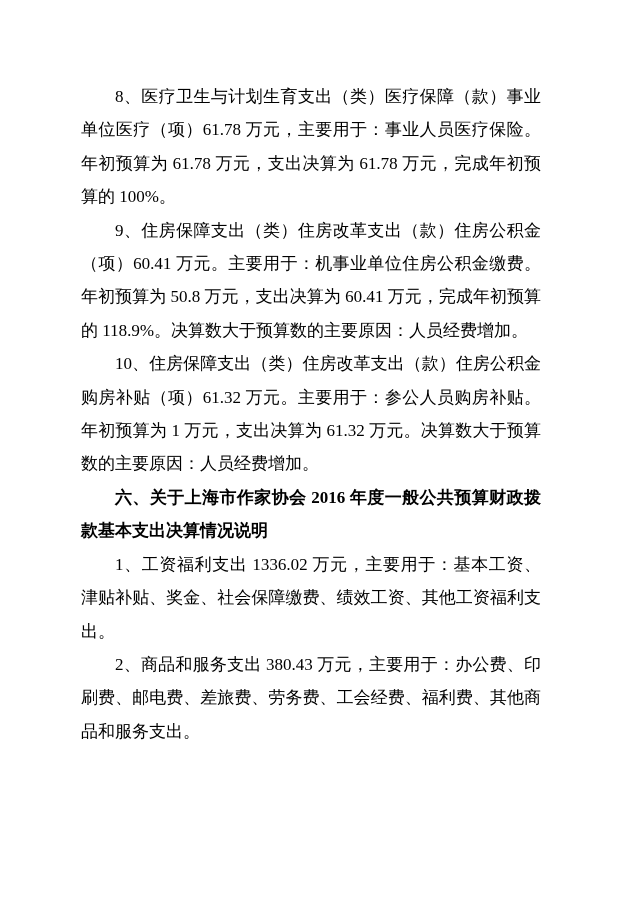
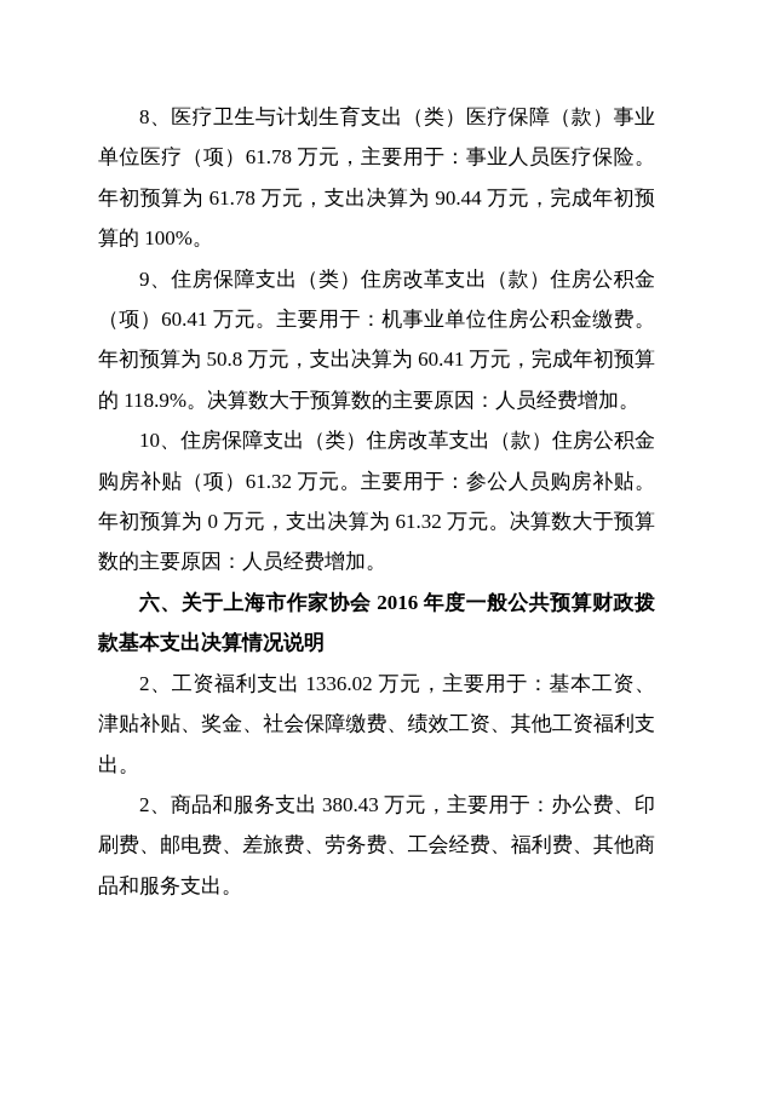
- 8、医疗卫生与计划生育支出（类）医疗保障（款）事业单位医疗（项）61.78 万元，主要用于：事业人员医疗保险。年初预算为 61.78 万元，支出决算为 61.78 万元，完成年初预算的 100%。
+ 8、医疗卫生与计划生育支出（类）医疗保障（款）事业单位医疗（项）61.78 万元，主要用于：事业人员医疗保险。年初预算为 61.78 万元，支出决算为 90.44 万元，完成年初预算的 100%。
  9、住房保障支出（类）住房改革支出（款）住房公积金（项）60.41 万元。主要用于：机事业单位住房公积金缴费。年初预算为 50.8 万元，支出决算为 60.41 万元，完成年初预算的 118.9%。决算数大于预算数的主要原因：人员经费增加。
- 10、住房保障支出（类）住房改革支出（款）住房公积金购房补贴（项）61.32 万元。主要用于：参公人员购房补贴。年初预算为 1 万元，支出决算为 61.32 万元。决算数大于预算数的主要原因：人员经费增加。
+ 10、住房保障支出（类）住房改革支出（款）住房公积金购房补贴（项）61.32 万元。主要用于：参公人员购房补贴。年初预算为 0 万元，支出决算为 61.32 万元。决算数大于预算数的主要原因：人员经费增加。
  六、关于上海市作家协会 2016 年度一般公共预算财政拨款基本支出决算情况说明
- 1、工资福利支出 1336.02 万元，主要用于：基本工资、津贴补贴、奖金、社会保障缴费、绩效工资、其他工资福利支出。
+ 2、工资福利支出 1336.02 万元，主要用于：基本工资、津贴补贴、奖金、社会保障缴费、绩效工资、其他工资福利支出。
  2、商品和服务支出 380.43 万元，主要用于：办公费、印刷费、邮电费、差旅费、劳务费、工会经费、福利费、其他商品和服务支出。
